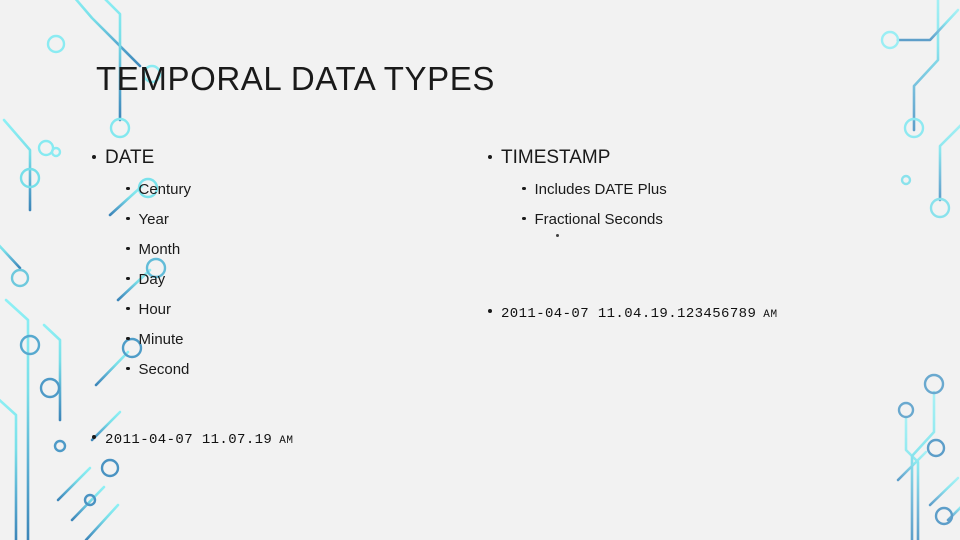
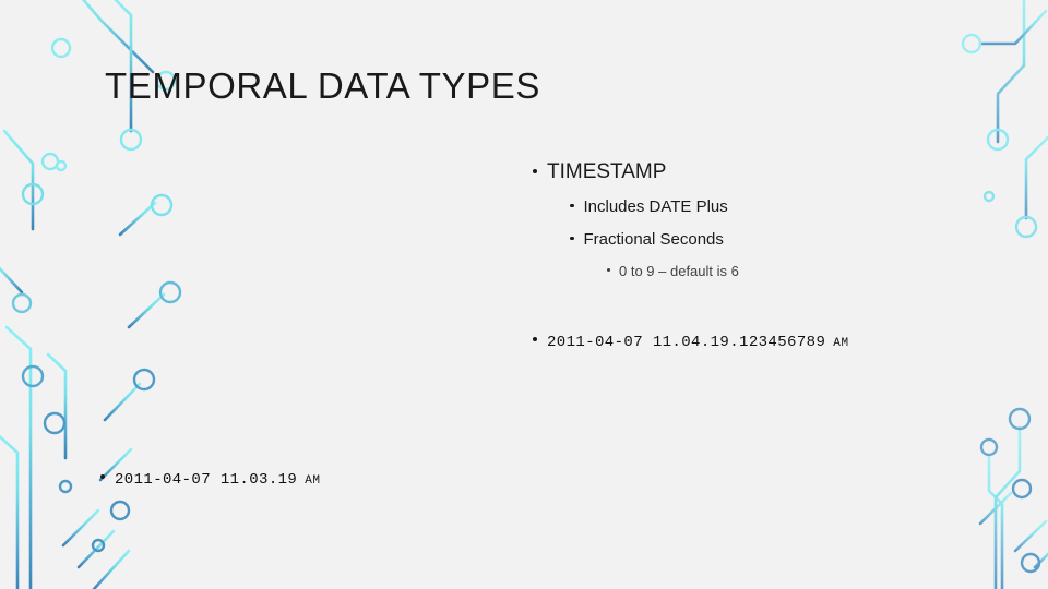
  TEMPORAL DATA TYPES
- DATE
- Century
- Year
- Month
- Day
- Hour
- Minute
- Second
- 2011-04-07 11.07.19
+ 2011-04-07 11.03.19
  AM
  TIMESTAMP
  Includes DATE Plus
  Fractional Seconds
+ 0 to 9 – default is 6
  2011-04-07 11.04.19.123456789
  AM
